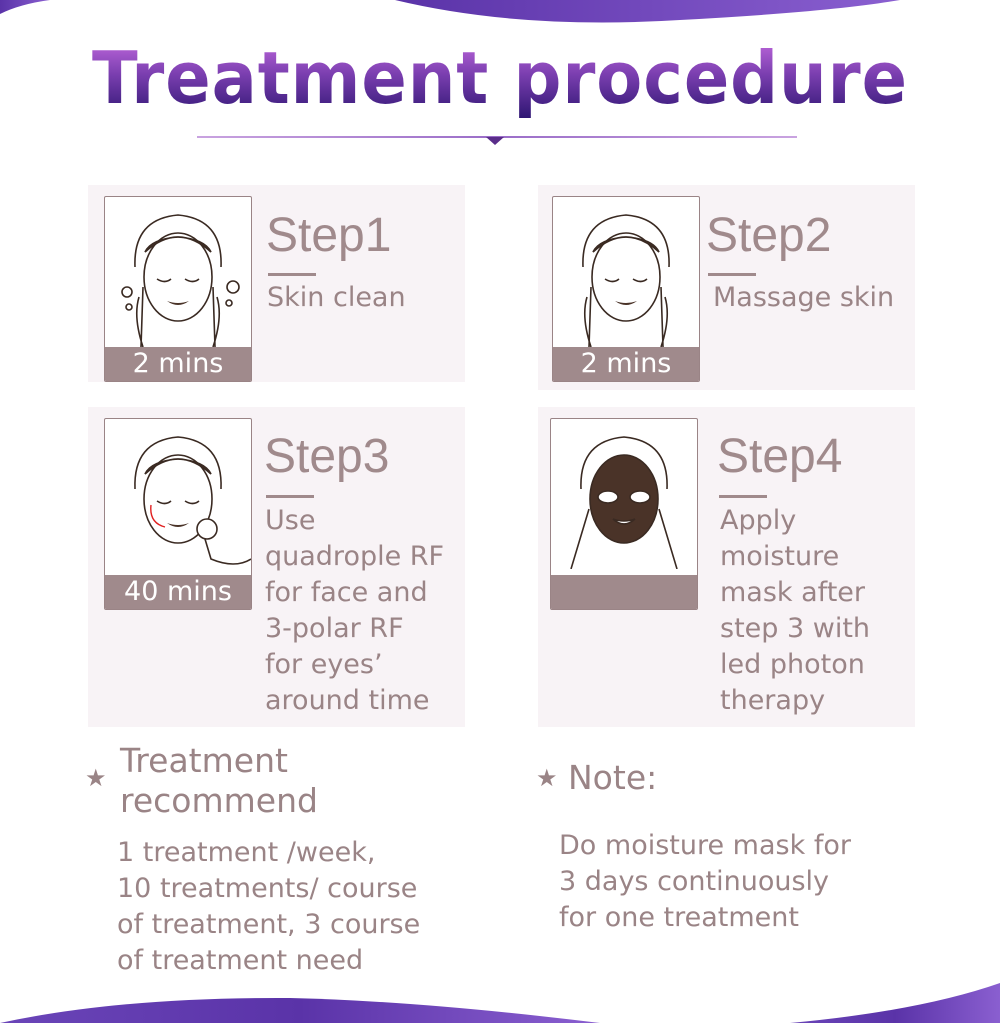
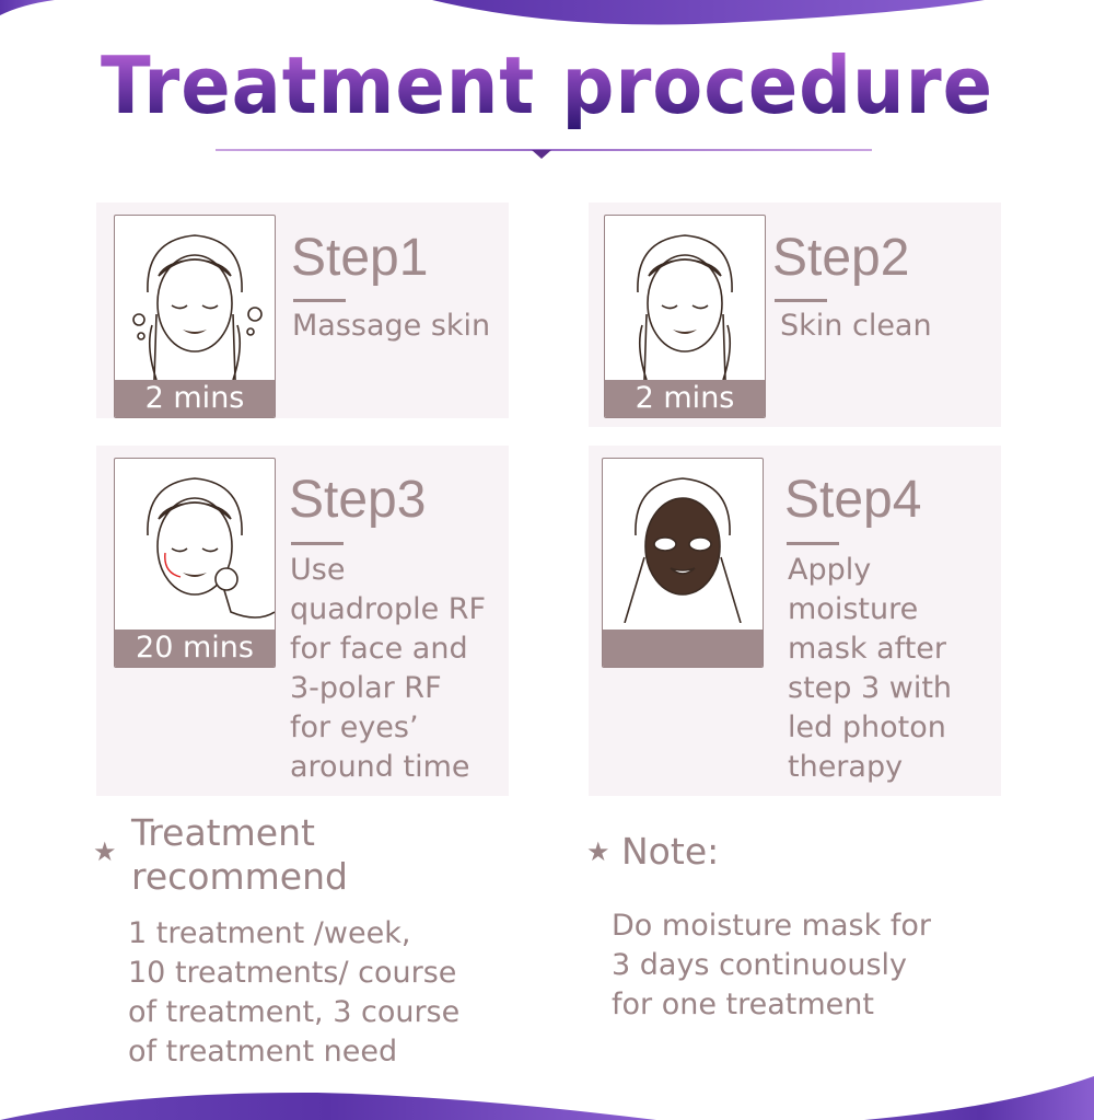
  Treatment procedure
  2 mins
  Step1
- Skin clean
+ Massage skin
  2 mins
  Step2
- Massage skin
+ Skin clean
- 40 mins
+ 20 mins
  Step3
  Use
  quadrople RF
  for face and
  3-polar RF
  for eyes’
  around time
  Step4
  Apply
  moisture
  mask after
  step 3 with
  led photon
  therapy
  ★
  Treatment
  recommend
  1 treatment /week,
  10 treatments/ course
  of treatment, 3 course
  of treatment need
  ★
  Note:
  Do moisture mask for
  3 days continuously
  for one treatment
